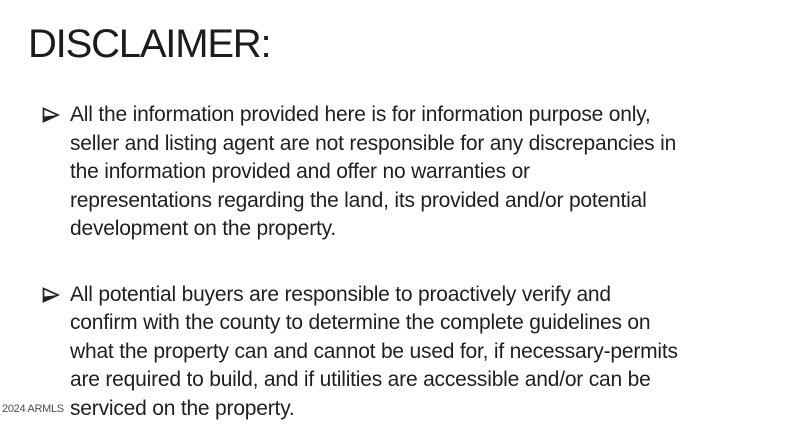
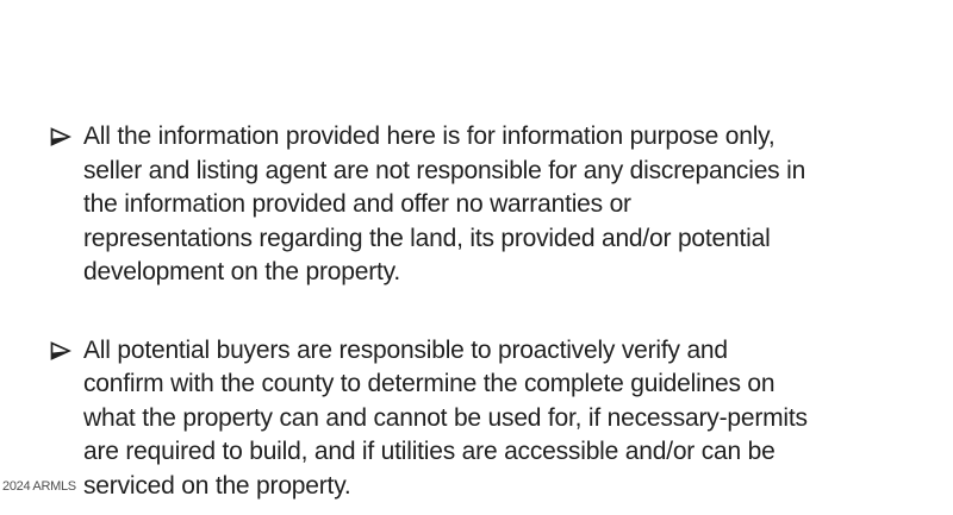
- DISCLAIMER:
  All the information provided here is for information purpose only,
  seller and listing agent are not responsible for any discrepancies in
  the information provided and offer no warranties or
  representations regarding the land, its provided and/or potential
  development on the property.
  All potential buyers are responsible to proactively verify and
  confirm with the county to determine the complete guidelines on
  what the property can and cannot be used for, if necessary-permits
  are required to build, and if utilities are accessible and/or can be
  serviced on the property.
  2024 ARMLS
